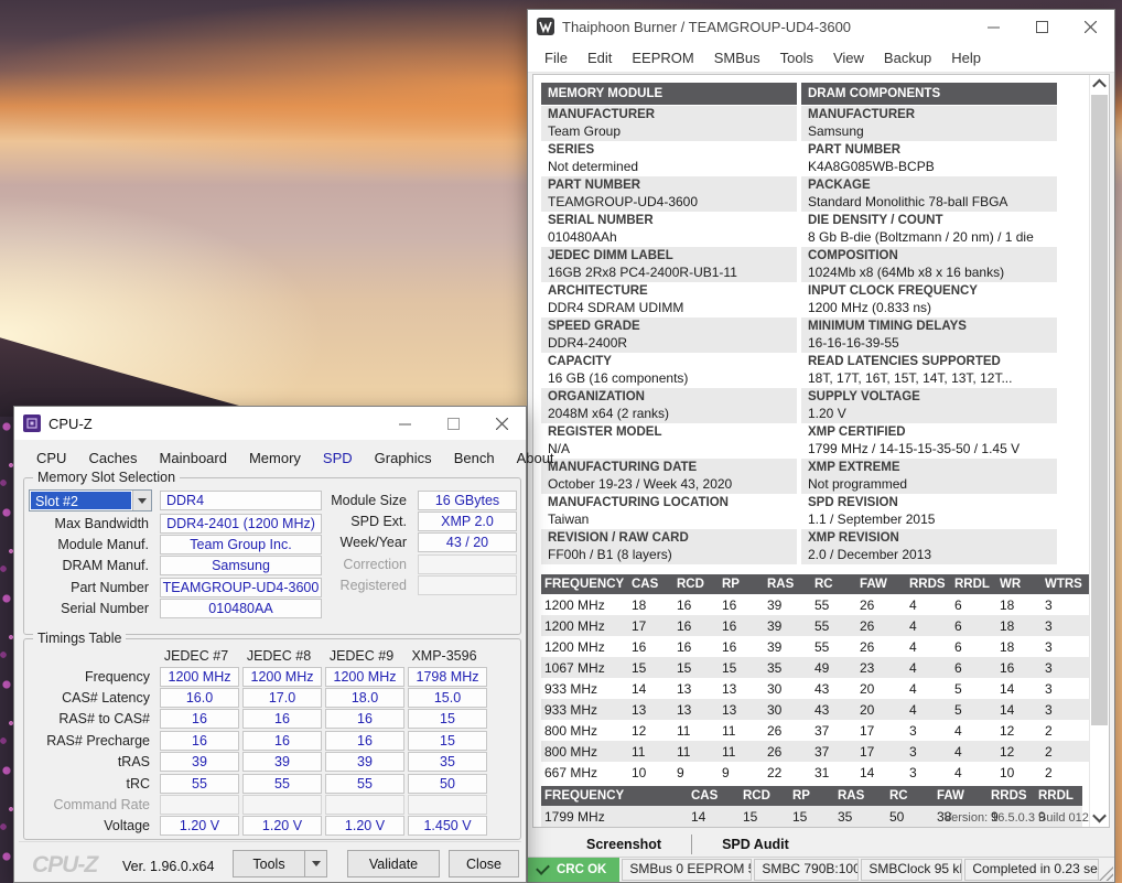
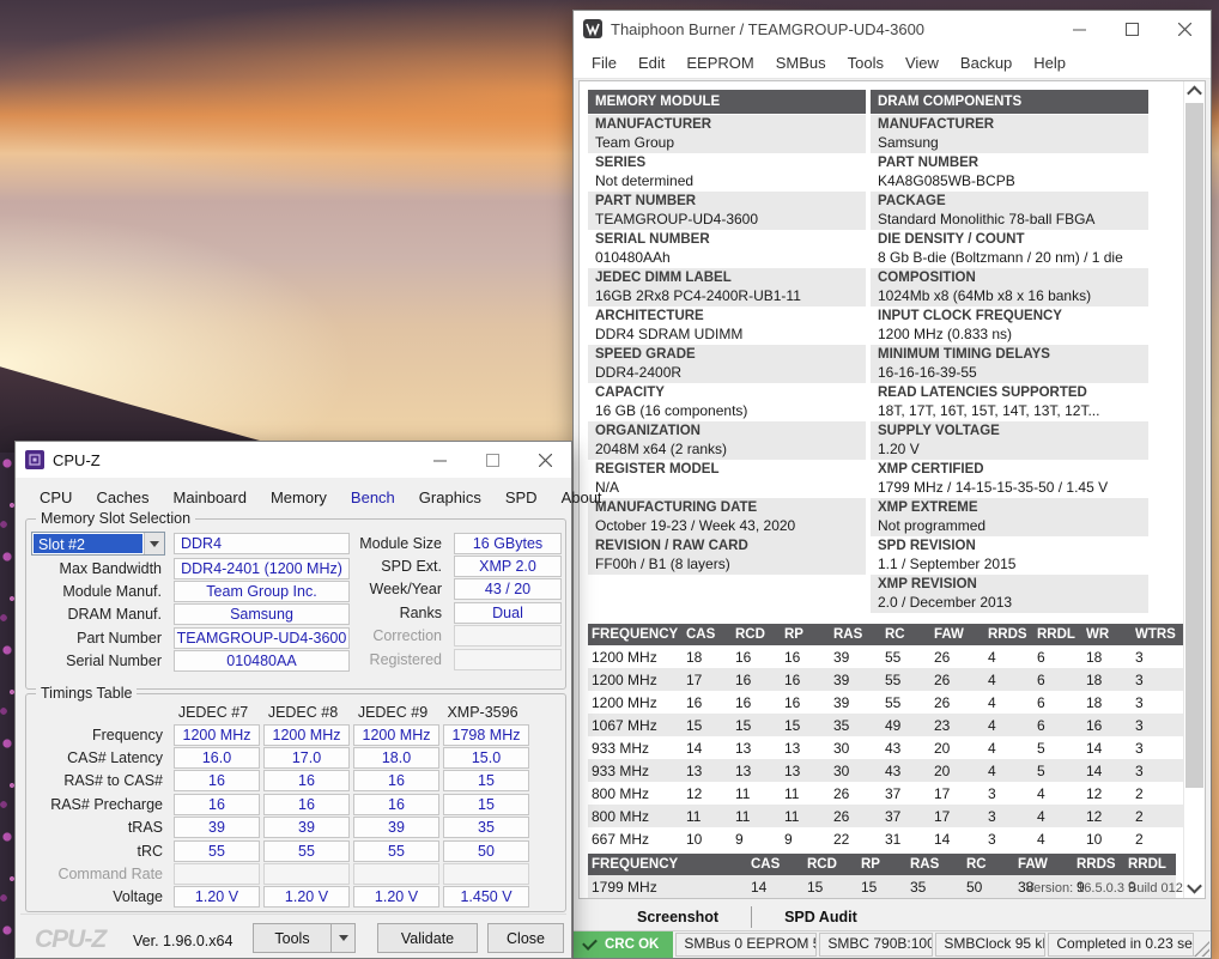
  Thaiphoon Burner / TEAMGROUP-UD4-3600
  File
  Edit
  EEPROM
  SMBus
  Tools
  View
  Backup
  Help
  MEMORY MODULE
  MANUFACTURER
  Team Group
  SERIES
  Not determined
  PART NUMBER
  TEAMGROUP-UD4-3600
  SERIAL NUMBER
  010480AAh
  JEDEC DIMM LABEL
  16GB 2Rx8 PC4-2400R-UB1-11
  ARCHITECTURE
  DDR4 SDRAM UDIMM
  SPEED GRADE
  DDR4-2400R
  CAPACITY
  16 GB (16 components)
  ORGANIZATION
  2048M x64 (2 ranks)
  REGISTER MODEL
  N/A
  MANUFACTURING DATE
  October 19-23 / Week 43, 2020
- MANUFACTURING LOCATION
- Taiwan
  REVISION / RAW CARD
  FF00h / B1 (8 layers)
  DRAM COMPONENTS
  MANUFACTURER
  Samsung
  PART NUMBER
  K4A8G085WB-BCPB
  PACKAGE
  Standard Monolithic 78-ball FBGA
  DIE DENSITY / COUNT
  8 Gb B-die (Boltzmann / 20 nm) / 1 die
  COMPOSITION
  1024Mb x8 (64Mb x8 x 16 banks)
  INPUT CLOCK FREQUENCY
  1200 MHz (0.833 ns)
  MINIMUM TIMING DELAYS
  16-16-16-39-55
  READ LATENCIES SUPPORTED
  18T, 17T, 16T, 15T, 14T, 13T, 12T...
  SUPPLY VOLTAGE
  1.20 V
  XMP CERTIFIED
  1799 MHz / 14-15-15-35-50 / 1.45 V
  XMP EXTREME
  Not programmed
  SPD REVISION
  1.1 / September 2015
  XMP REVISION
  2.0 / December 2013
  FREQUENCY	CAS	RCD	RP	RAS	RC	FAW	RRDS	RRDL	WR	WTRS
  1200 MHz	18	16	16	39	55	26	4	6	18	3
  1200 MHz	17	16	16	39	55	26	4	6	18	3
  1200 MHz	16	16	16	39	55	26	4	6	18	3
  1067 MHz	15	15	15	35	49	23	4	6	16	3
  933 MHz	14	13	13	30	43	20	4	5	14	3
  933 MHz	13	13	13	30	43	20	4	5	14	3
  800 MHz	12	11	11	26	37	17	3	4	12	2
  800 MHz	11	11	11	26	37	17	3	4	12	2
  667 MHz	10	9	9	22	31	14	3	4	10	2
  FREQUENCY	CAS	RCD	RP	RAS	RC	FAW	RRDS	RRDL
  1799 MHz	14	15	15	35	50	38	9	9
  Version: 16.5.0.3 Build 012
  Screenshot
  SPD Audit
  CRC OK
  SMBus 0 EEPROM 5
  SMBC 790B:100
  SMBClock 95 k
  Completed in 0.23 se
  CPU-Z
  CPU
  Caches
  Mainboard
  Memory
- SPD
+ Bench
  Graphics
- Bench
+ SPD
  About
  Memory Slot Selection
  Slot #2
  DDR4
  Max Bandwidth
  DDR4-2401 (1200 MHz)
  Module Manuf.
  Team Group Inc.
  DRAM Manuf.
  Samsung
  Part Number
  TEAMGROUP-UD4-3600
  Serial Number
  010480AA
  Module Size
  16 GBytes
  SPD Ext.
  XMP 2.0
  Week/Year
  43 / 20
+ Ranks
+ Dual
  Correction
  Registered
  Timings Table
  JEDEC #7
  JEDEC #8
  JEDEC #9
  XMP-3596
  Frequency
  1200 MHz
  1200 MHz
  1200 MHz
  1798 MHz
  CAS# Latency
  16.0
  17.0
  18.0
  15.0
  RAS# to CAS#
  16
  16
  16
  15
  RAS# Precharge
  16
  16
  16
  15
  tRAS
  39
  39
  39
  35
  tRC
  55
  55
  55
  50
  Command Rate
  Voltage
  1.20 V
  1.20 V
  1.20 V
  1.450 V
  CPU-Z
  Ver. 1.96.0.x64
  Tools
  Validate
  Close
